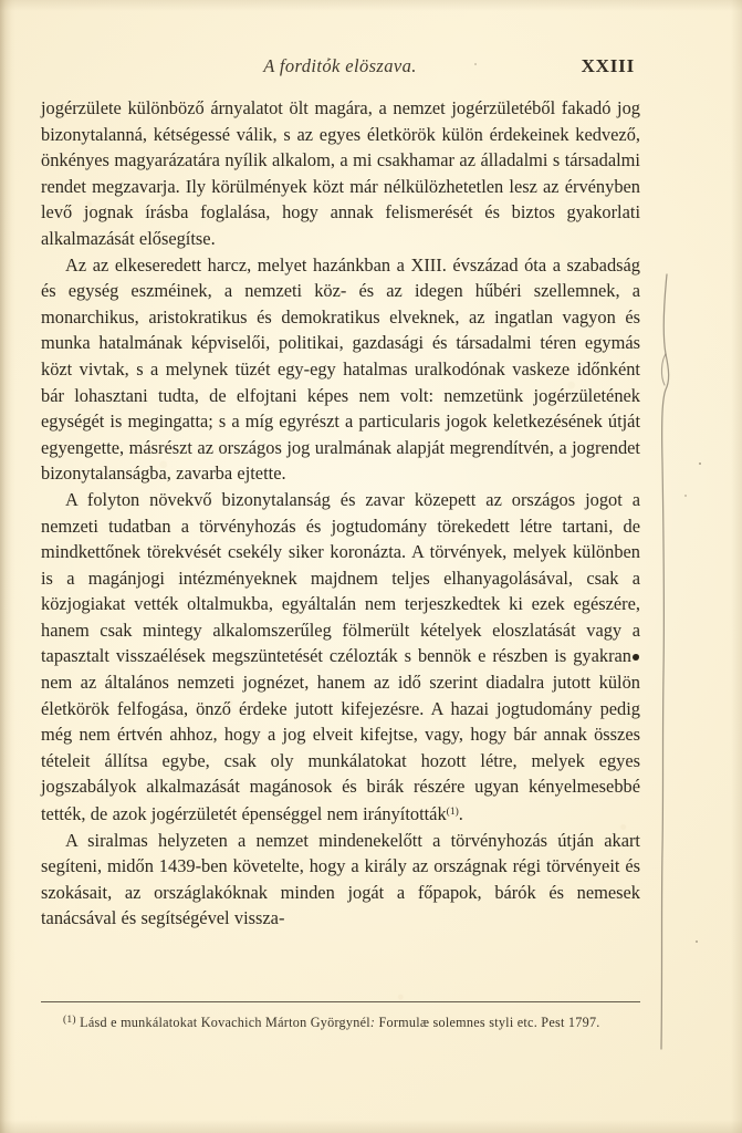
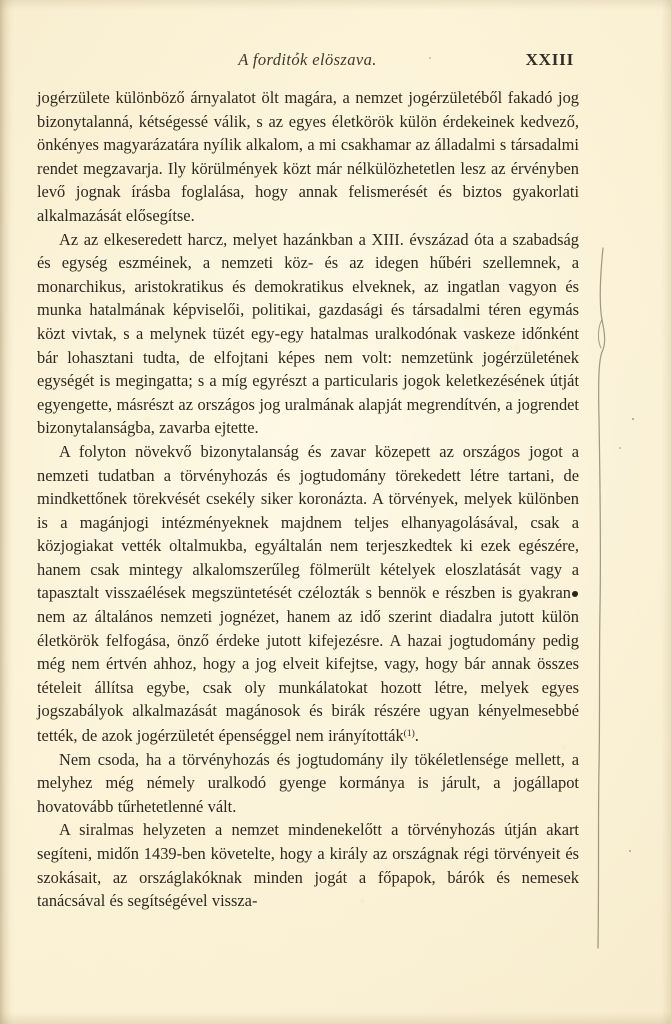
  A forditók elöszava.
  XXIII
  jogérzülete különböző árnyalatot ölt magára, a nemzet jogérzületéből fakadó jog bizonytalanná, kétségessé válik, s az egyes életkörök külön érdekeinek kedvező, önkényes magyarázatára nyílik alkalom, a mi csakhamar az álladalmi s társadalmi rendet megzavarja. Ily körülmények közt már nélkülözhetetlen lesz az érvényben levő jognak írásba foglalása, hogy annak felismerését és biztos gyakorlati alkalmazását elősegítse.
  Az az elkeseredett harcz, melyet hazánkban a XIII. évszázad óta a szabadság és egység eszméinek, a nemzeti köz- és az idegen hűbéri szellemnek, a monarchikus, aristokratikus és demokratikus elveknek, az ingatlan vagyon és munka hatalmának képviselői, politikai, gazdasági és társadalmi téren egymás közt vivtak, s a melynek tüzét egy-egy hatalmas uralkodónak vaskeze időnként bár lohasztani tudta, de elfojtani képes nem volt: nemzetünk jogérzületének egységét is megingatta; s a míg egyrészt a particularis jogok keletkezésének útját egyengette, másrészt az országos jog uralmának alapját megrendítvén, a jogrendet bizonytalanságba, zavarba ejtette.
  A folyton növekvő bizonytalanság és zavar közepett az országos jogot a nemzeti tudatban a törvényhozás és jogtudomány törekedett létre tartani, de mindkettőnek törekvését csekély siker koronázta. A törvények, melyek különben is a magánjogi intézményeknek majdnem teljes elhanyagolásával, csak a közjogiakat vették oltalmukba, egyáltalán nem terjeszkedtek ki ezek egészére, hanem csak mintegy alkalomszerűleg fölmerült kételyek eloszlatását vagy a tapasztalt visszaélések megszüntetését czélozták s bennök e részben is gyakrannem az általános nemzeti jognézet, hanem az idő szerint diadalra jutott külön életkörök felfogása, önző érdeke jutott kifejezésre. A hazai jogtudomány pedig még nem értvén ahhoz, hogy a jog elveit kifejtse, vagy, hogy bár annak összes tételeit állítsa egybe, csak oly munkálatokat hozott létre, melyek egyes jogszabályok alkalmazását magánosok és birák részére ugyan kényelmesebbé tették, de azok jogérzületét épenséggel nem irányították(1).
+ Nem csoda, ha a törvényhozás és jogtudomány ily tökéletlensége mellett, a melyhez még némely uralkodó gyenge kormánya is járult, a jogállapot hovatovább tűrhetetlenné vált.
  A siralmas helyzeten a nemzet mindenekelőtt a törvényhozás útján akart segíteni, midőn 1439-ben követelte, hogy a király az országnak régi törvényeit és szokásait, az országlakóknak minden jogát a főpapok, bárók és nemesek tanácsával és segítségével vissza-
- (1) Lásd e munkálatokat Kovachich Márton Györgynél: Formulæ solemnes styli etc. Pest 1797.
